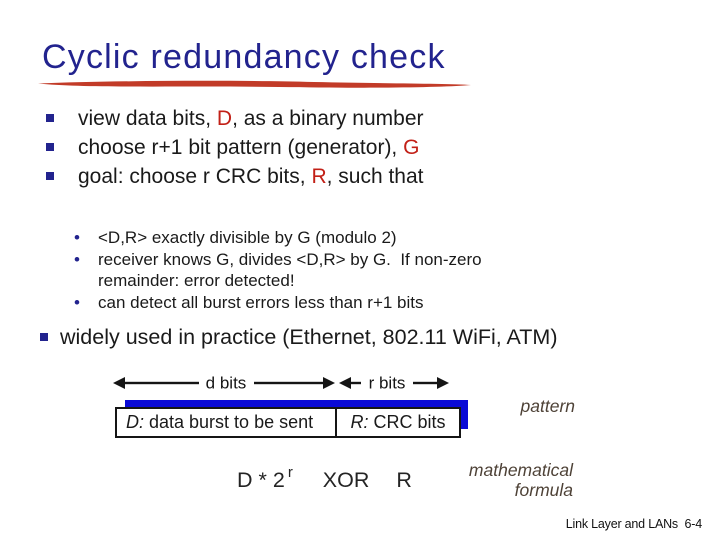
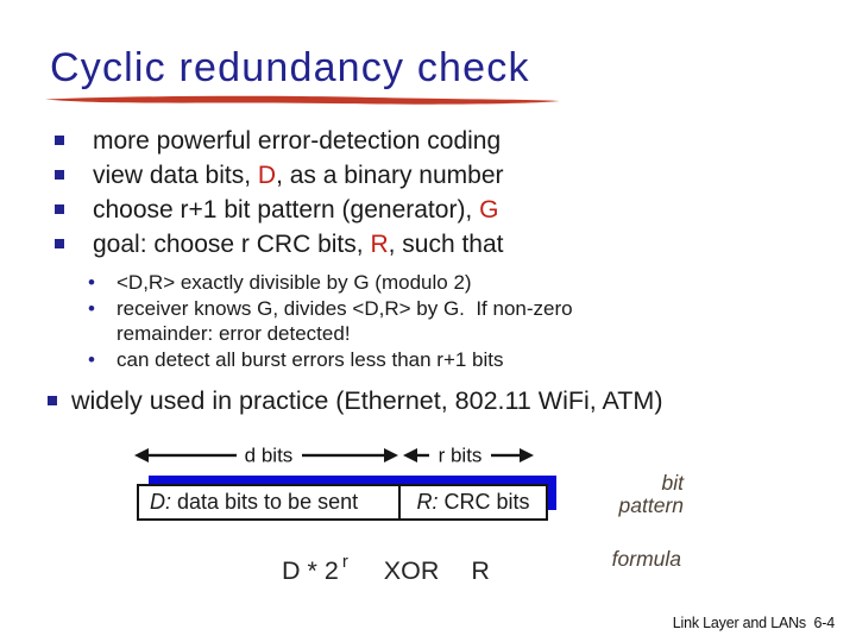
  Cyclic redundancy check
+ more powerful error-detection coding
  view data bits, D, as a binary number
  choose r+1 bit pattern (generator), G
  goal: choose r CRC bits, R, such that
  •
  <D,R> exactly divisible by G (modulo 2)
  •
  receiver knows G, divides <D,R> by G. If non-zero remainder: error detected!
  •
  can detect all burst errors less than r+1 bits
  widely used in practice (Ethernet, 802.11 WiFi, ATM)
  d bits
  r bits
- D: data burst to be sent
+ D: data bits to be sent
  R: CRC bits
+ bit
  pattern
  D * 2 r XOR R
- mathematical
  formula
  Link Layer and LANs 6-4
